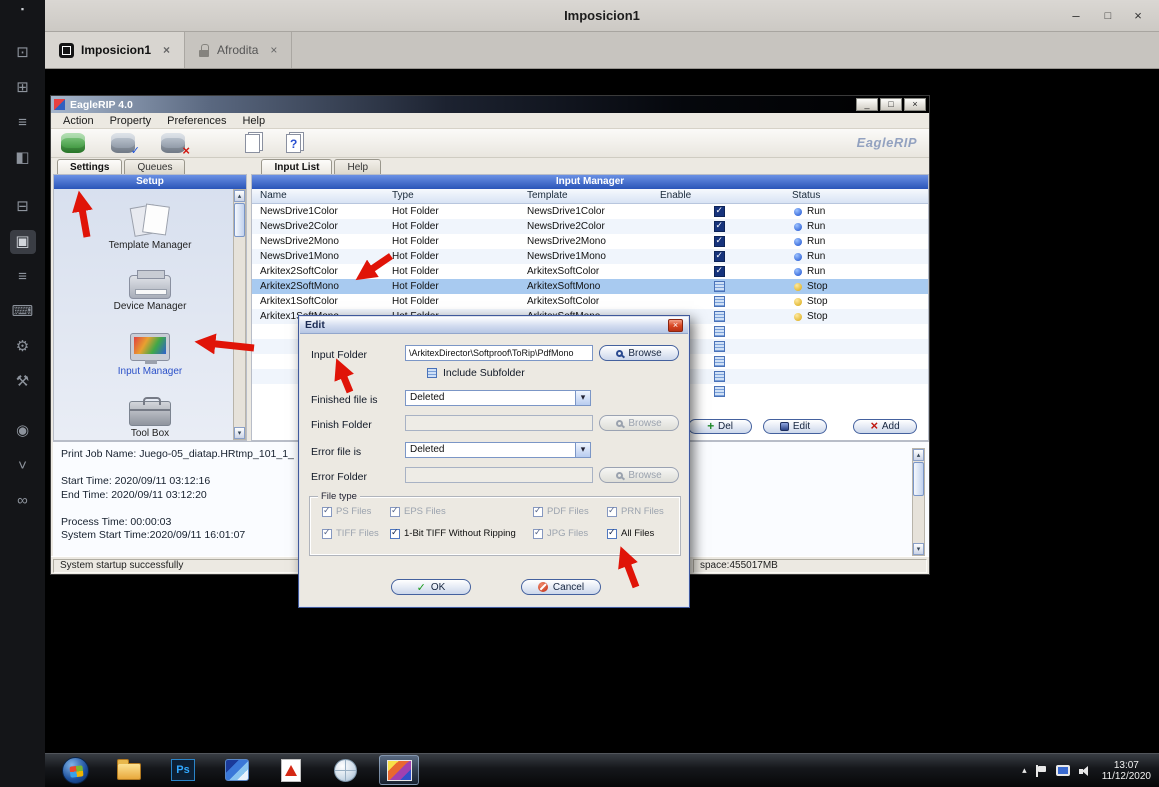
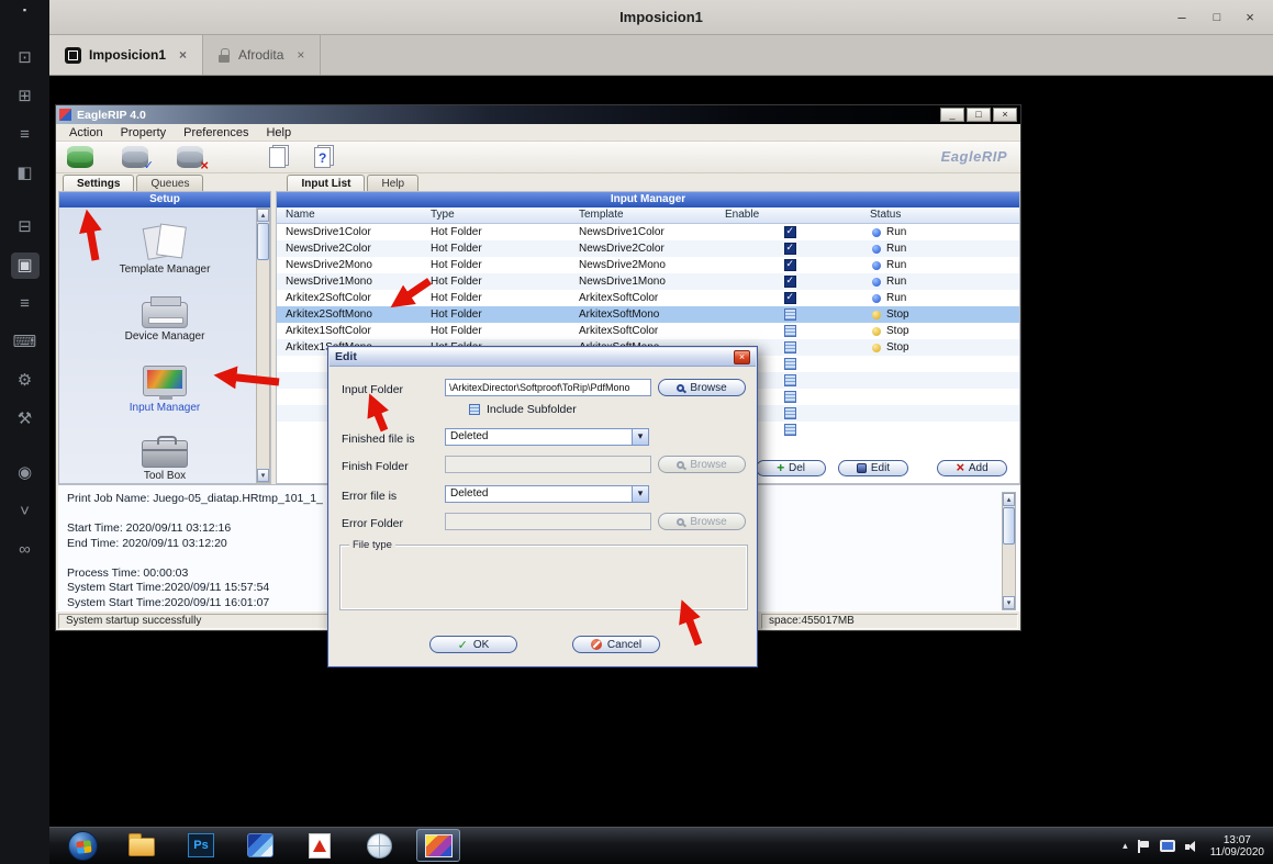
  ▪
  ⊡
  ⊞
  ≡
  ◧
  ⊟
  ▣
  ≡
  ⌨
  ⚙
  ⚒
  ◉
  ˅
  ∞
  Imposicion1
  –
  □
  ×
  Imposicion1
  ×
  Afrodita
  ×
  EagleRIP 4.0
  _
  □
  ×
  Action
  Property
  Preferences
  Help
  EagleRIP
  Settings
  Queues
  Input List
  Help
  Setup
  Template Manager
  Device Manager
  Input Manager
  Tool Box
  Input Manager
  Name
  Type
  Template
  Enable
  Status
  NewsDrive1Color
  Hot Folder
  NewsDrive1Color
  Run
  NewsDrive2Color
  Hot Folder
  NewsDrive2Color
  Run
  NewsDrive2Mono
  Hot Folder
  NewsDrive2Mono
  Run
  NewsDrive1Mono
  Hot Folder
  NewsDrive1Mono
  Run
  Arkitex2SoftColor
  Hot Folder
  ArkitexSoftColor
  Run
  Arkitex2SoftMono
  Hot Folder
  ArkitexSoftMono
  Stop
  Arkitex1SoftColor
  Hot Folder
  ArkitexSoftColor
  Stop
  Stop
  Del
  Edit
  Add
  Print Job Name: Juego-05_diatap.HRtmp_101_1_
  Start Time: 2020/09/11 03:12:16
  End Time: 2020/09/11 03:12:20
  Process Time: 00:00:03
+ System Start Time:2020/09/11 15:57:54
  System Start Time:2020/09/11 16:01:07
  System startup successfully
  space:455017MB
  Edit
  ×
  Input Folder
  \ArkitexDirector\Softproof\ToRip\PdfMono
  Browse
  Include Subfolder
  Finished file is
  Deleted
  Finish Folder
  Browse
  Error file is
  Deleted
  Error Folder
  Browse
  File type
- PS Files
- EPS Files
- PDF Files
- PRN Files
- TIFF Files
- 1-Bit TIFF Without Ripping
- JPG Files
- All Files
  OK
  Cancel
  Ps
  13:07
- 11/12/2020
+ 11/09/2020
